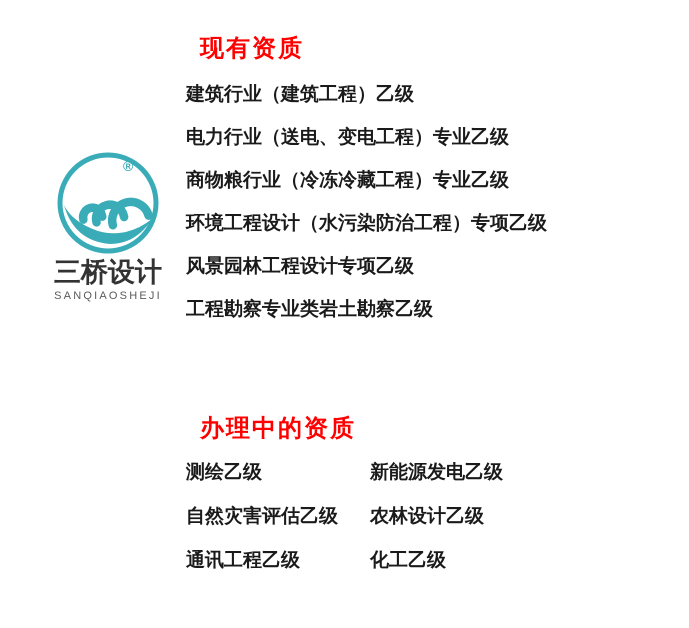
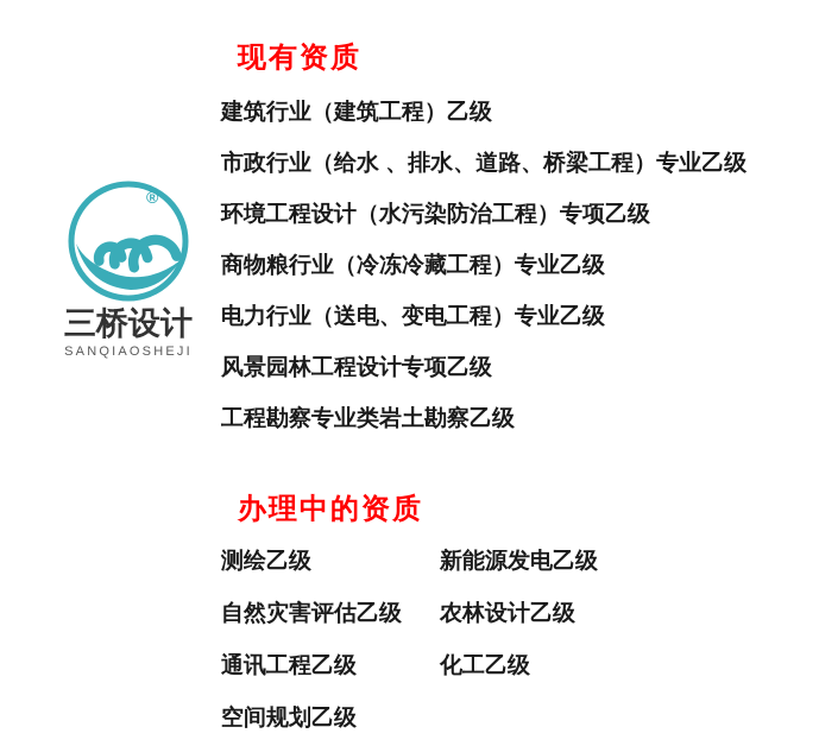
  ®
  三桥设计
  SANQIAOSHEJI
  现有资质
  建筑行业（建筑工程）乙级
+ 市政行业（给水 、排水、道路、桥梁工程）专业乙级
- 电力行业（送电、变电工程）专业乙级
+ 环境工程设计（水污染防治工程）专项乙级
  商物粮行业（冷冻冷藏工程）专业乙级
- 环境工程设计（水污染防治工程）专项乙级
+ 电力行业（送电、变电工程）专业乙级
  风景园林工程设计专项乙级
  工程勘察专业类岩土勘察乙级
  办理中的资质
  测绘乙级
  自然灾害评估乙级
  通讯工程乙级
+ 空间规划乙级
  新能源发电乙级
  农林设计乙级
  化工乙级
